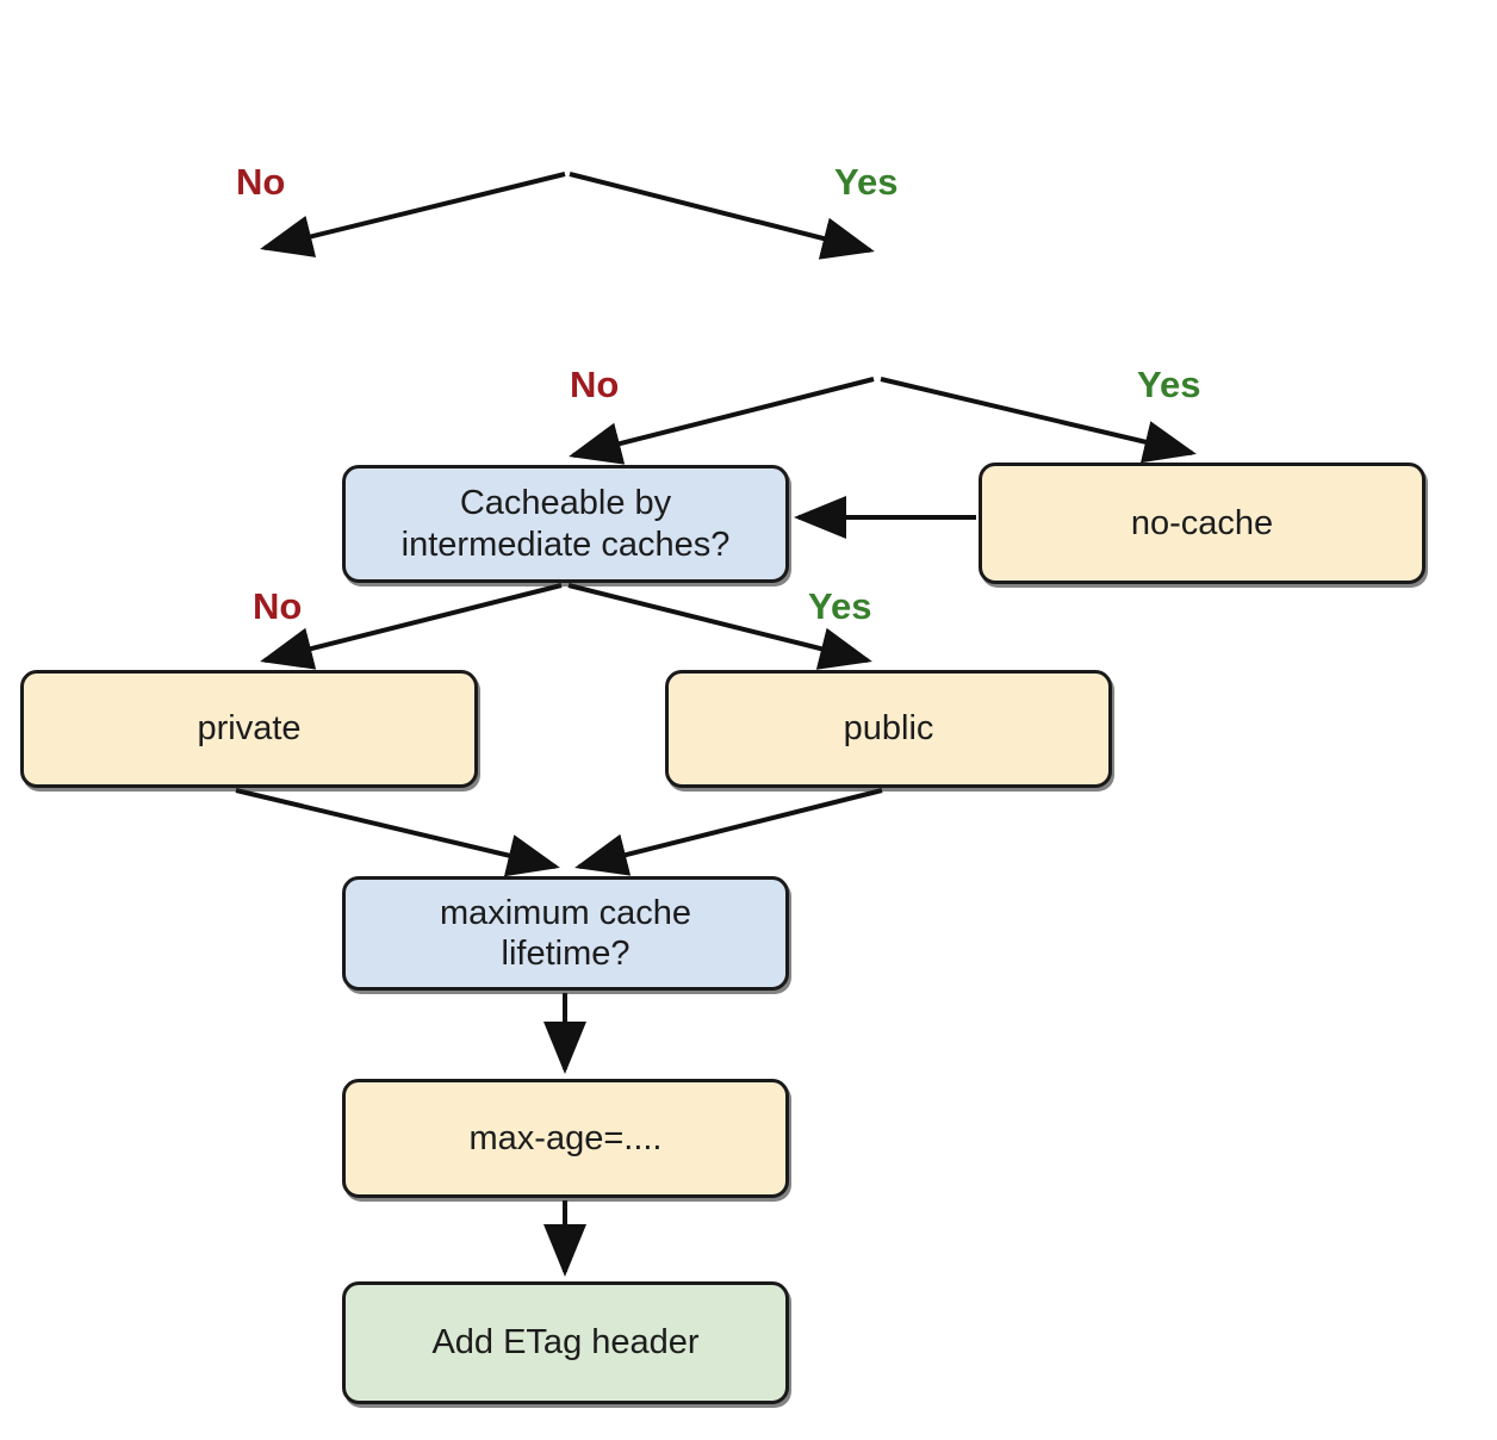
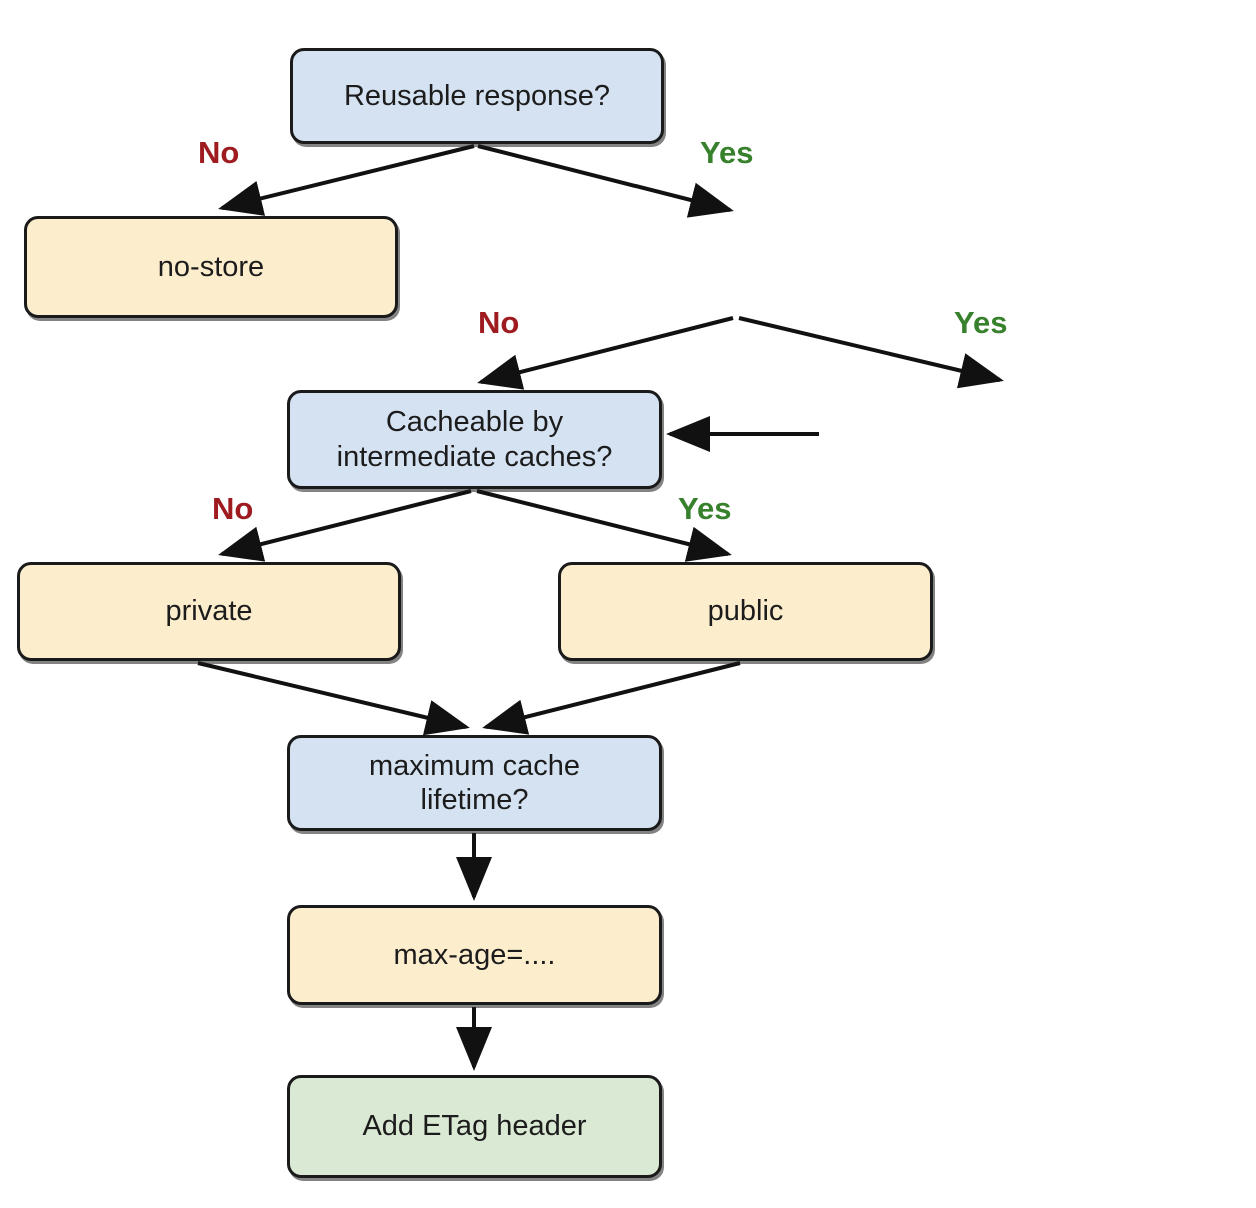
+ Reusable response?
+ no-store
  Cacheable by
  intermediate caches?
- no-cache
  private
  public
  maximum cache
  lifetime?
  max-age=....
  Add ETag header
  No
  Yes
  No
  Yes
  No
  Yes
